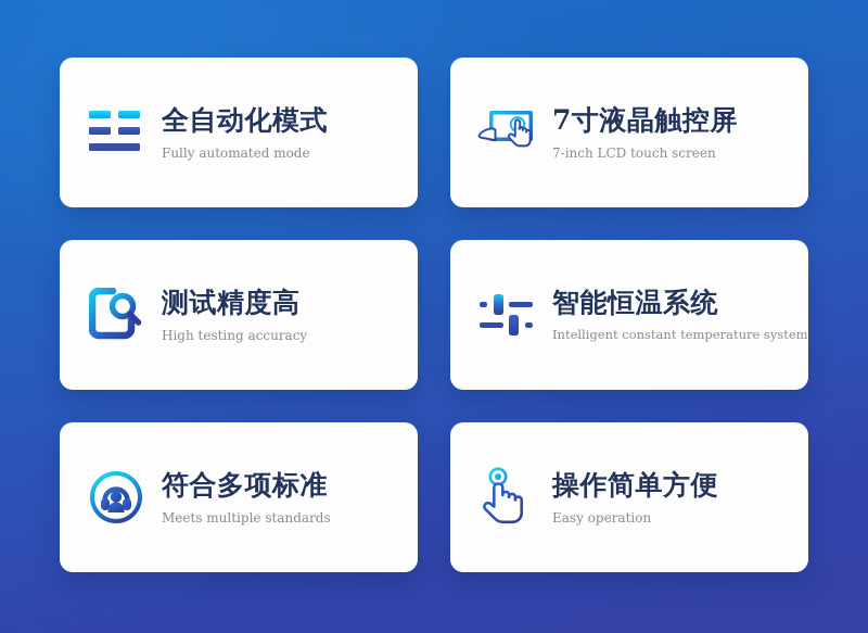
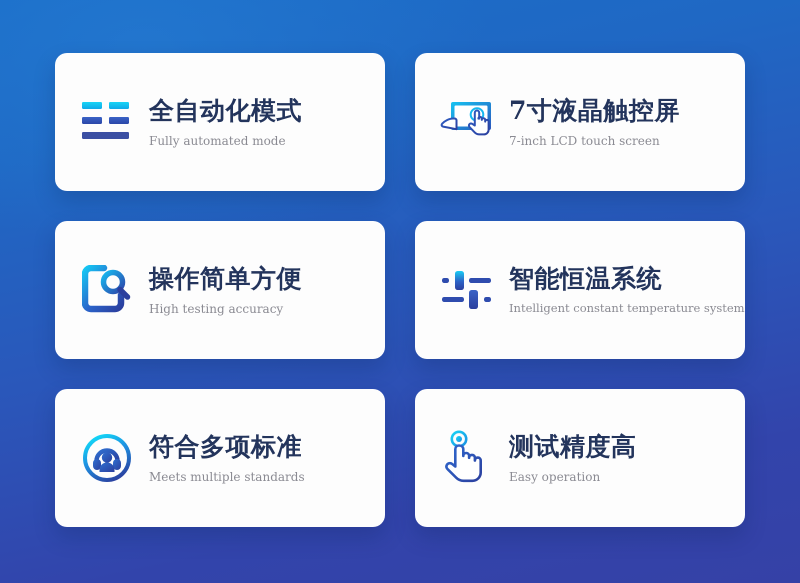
  全自动化模式
  Fully automated mode
  7寸液晶触控屏
  7-inch LCD touch screen
- 测试精度高
+ 操作简单方便
  High testing accuracy
  智能恒温系统
  Intelligent constant temperature system
  符合多项标准
  Meets multiple standards
- 操作简单方便
+ 测试精度高
  Easy operation
